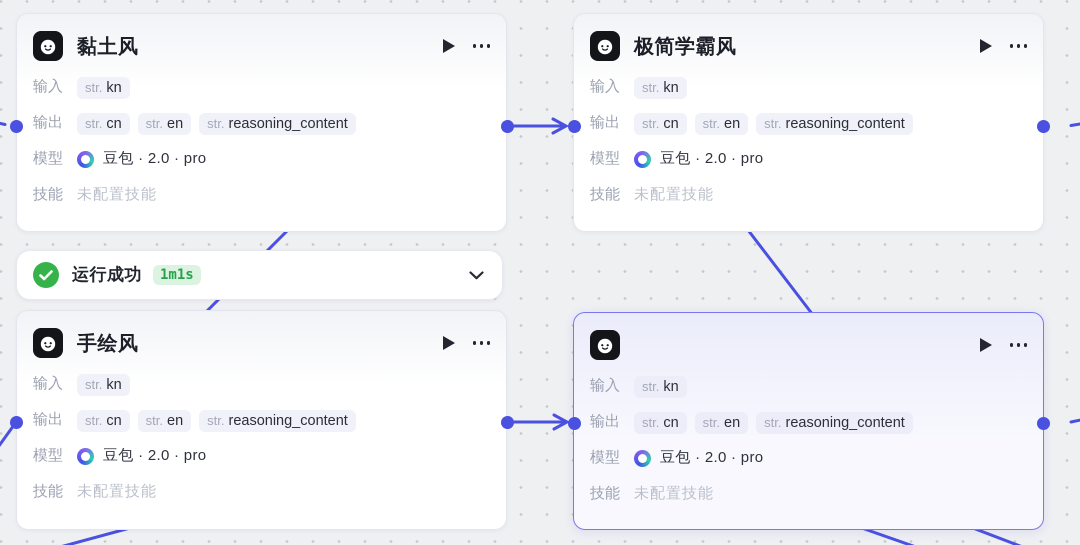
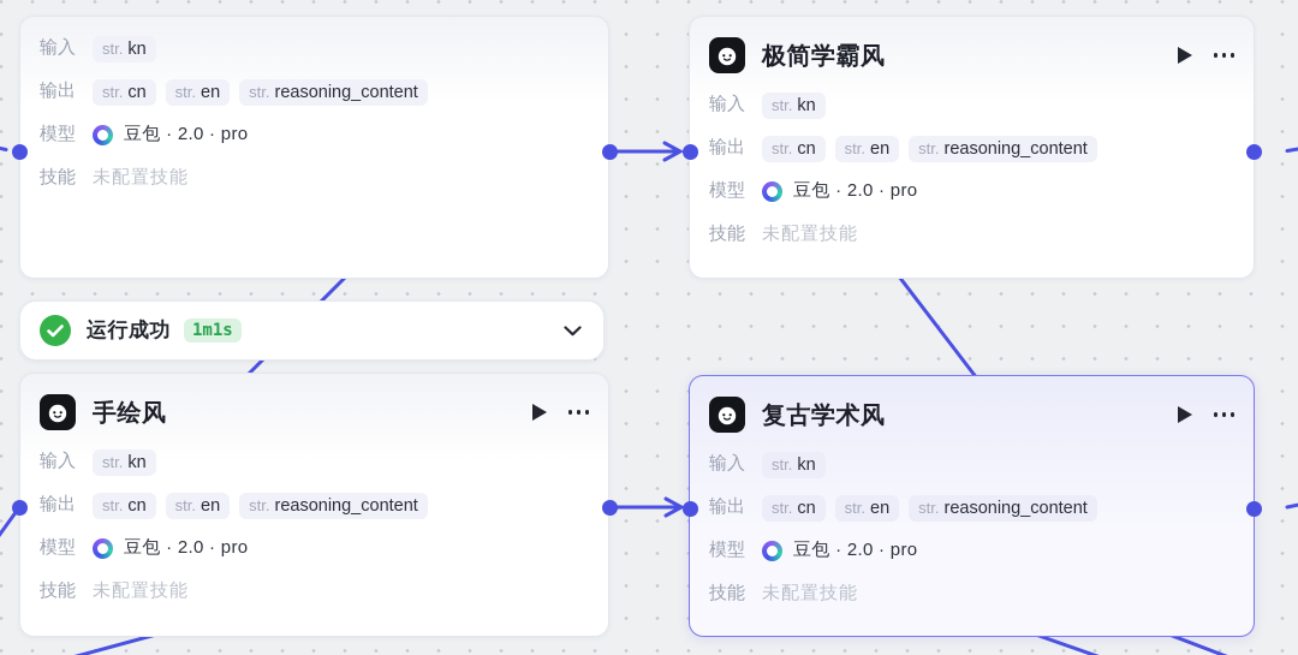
- 黏土风
  输入
  str.
  kn
  输出
  str.
  cn
  str.
  en
  str.
  reasoning_content
  模型
  豆包 · 2.0 · pro
  技能
  未配置技能
  极简学霸风
  输入
  str.
  kn
  输出
  str.
  cn
  str.
  en
  str.
  reasoning_content
  模型
  豆包 · 2.0 · pro
  技能
  未配置技能
  运行成功
  1m1s
  手绘风
  输入
  str.
  kn
  输出
  str.
  cn
  str.
  en
  str.
  reasoning_content
  模型
  豆包 · 2.0 · pro
  技能
  未配置技能
+ 复古学术风
  输入
  str.
  kn
  输出
  str.
  cn
  str.
  en
  str.
  reasoning_content
  模型
  豆包 · 2.0 · pro
  技能
  未配置技能
